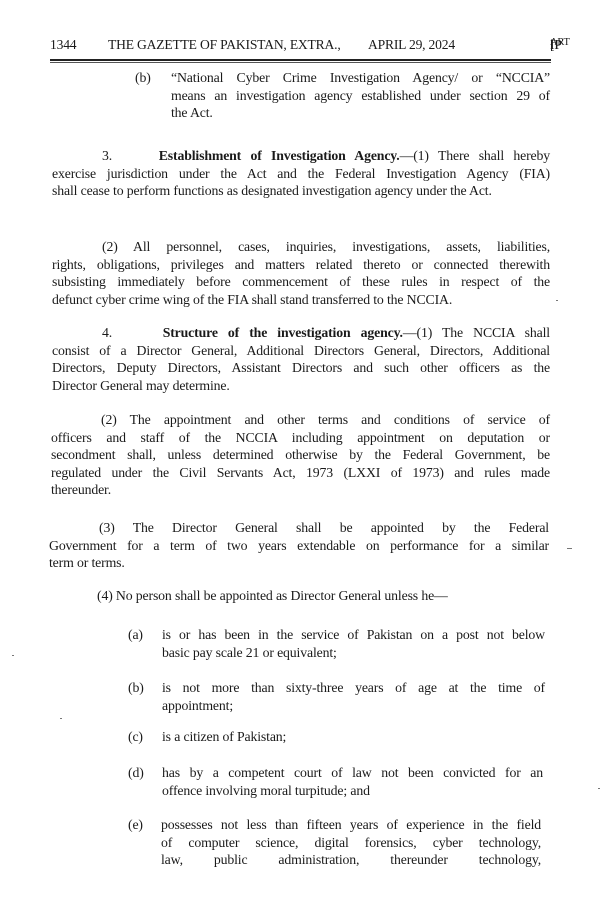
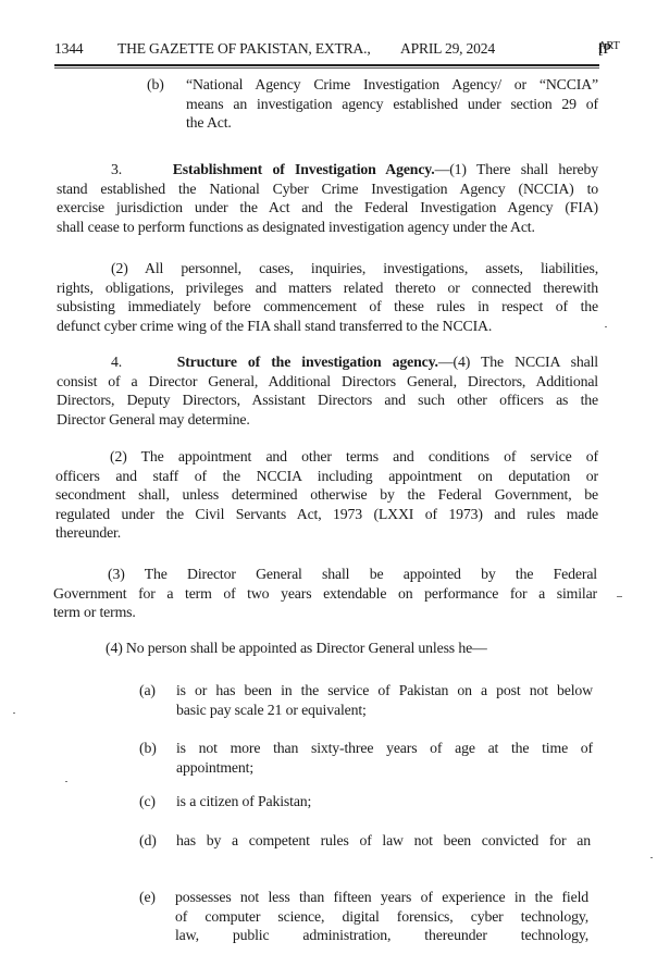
  1344
  THE GAZETTE OF PAKISTAN, EXTRA.,
  APRIL 29, 2024
  [P
  ART
  II
  (b)
- “National Cyber Crime Investigation Agency/ or “NCCIA”
+ “National Agency Crime Investigation Agency/ or “NCCIA”
  means an investigation agency established under section 29 of
  the Act.
  3. Establishment of Investigation Agency.—(1) There shall hereby
+ stand established the National Cyber Crime Investigation Agency (NCCIA) to
  exercise jurisdiction under the Act and the Federal Investigation Agency (FIA)
  shall cease to perform functions as designated investigation agency under the Act.
  (2) All personnel, cases, inquiries, investigations, assets, liabilities,
  rights, obligations, privileges and matters related thereto or connected therewith
  subsisting immediately before commencement of these rules in respect of the
  defunct cyber crime wing of the FIA shall stand transferred to the NCCIA.
- 4. Structure of the investigation agency.—(1) The NCCIA shall
+ 4. Structure of the investigation agency.—(4) The NCCIA shall
  consist of a Director General, Additional Directors General, Directors, Additional
  Directors, Deputy Directors, Assistant Directors and such other officers as the
  Director General may determine.
  (2) The appointment and other terms and conditions of service of
  officers and staff of the NCCIA including appointment on deputation or
  secondment shall, unless determined otherwise by the Federal Government, be
  regulated under the Civil Servants Act, 1973 (LXXI of 1973) and rules made
  thereunder.
  (3) The Director General shall be appointed by the Federal
  Government for a term of two years extendable on performance for a similar
  term or terms.
  (4) No person shall be appointed as Director General unless he—
  (a)
  is or has been in the service of Pakistan on a post not below
  basic pay scale 21 or equivalent;
  (b)
  is not more than sixty-three years of age at the time of
  appointment;
  (c)
  is a citizen of Pakistan;
  (d)
- has by a competent court of law not been convicted for an
+ has by a competent rules of law not been convicted for an
- offence involving moral turpitude; and
  (e)
  possesses not less than fifteen years of experience in the field
  of computer science, digital forensics, cyber technology,
  law, public administration, thereunder technology,
